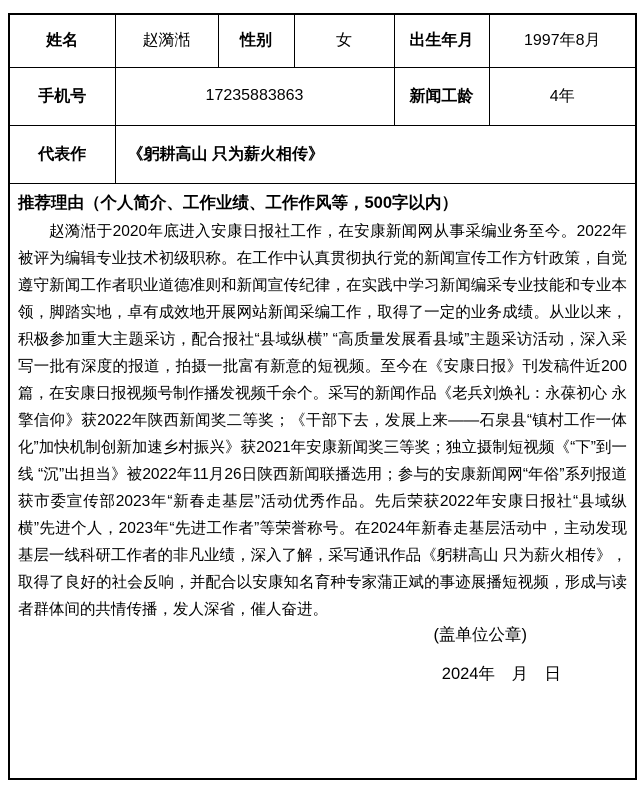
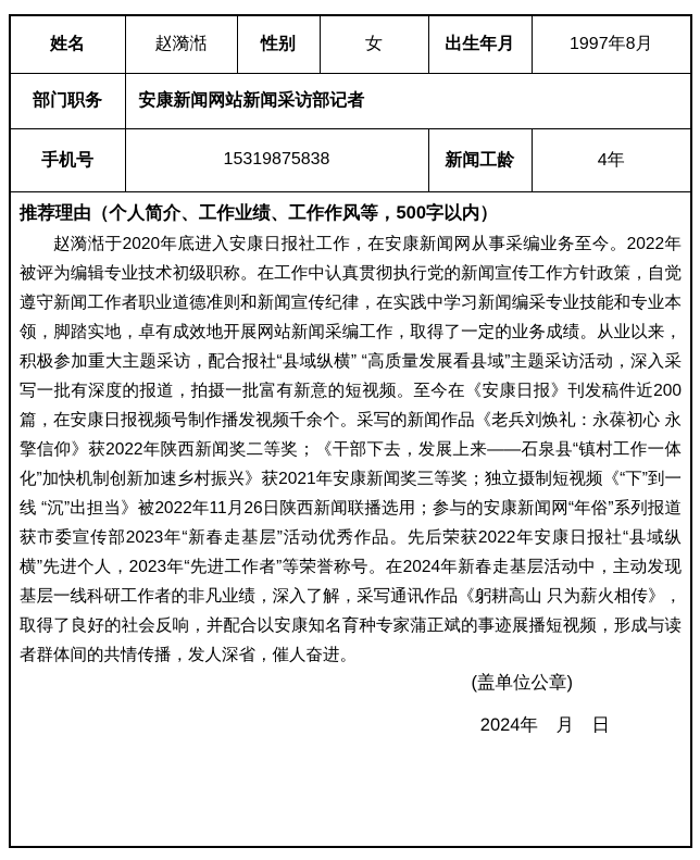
  姓名	赵漪湉	性别	女	出生年月	1997年8月
+ 部门职务	安康新闻网站新闻采访部记者
- 手机号	17235883863	新闻工龄	4年
+ 手机号	15319875838	新闻工龄	4年
- 代表作	《躬耕高山 只为薪火相传》
  推荐理由（个人简介、工作业绩、工作作风等，500字以内） 赵漪湉于2020年底进入安康日报社工作，在安康新闻网从事采编业务至今。2022年被评为编辑专业技术初级职称。在工作中认真贯彻执行党的新闻宣传工作方针政策，自觉遵守新闻工作者职业道德准则和新闻宣传纪律，在实践中学习新闻编采专业技能和专业本领，脚踏实地，卓有成效地开展网站新闻采编工作，取得了一定的业务成绩。从业以来，积极参加重大主题采访，配合报社“县域纵横” “高质量发展看县域”主题采访活动，深入采写一批有深度的报道，拍摄一批富有新意的短视频。至今在《安康日报》刊发稿件近200篇，在安康日报视频号制作播发视频千余个。采写的新闻作品《老兵刘焕礼：永葆初心 永擎信仰》获2022年陕西新闻奖二等奖；《干部下去，发展上来——石泉县“镇村工作一体化”加快机制创新加速乡村振兴》获2021年安康新闻奖三等奖；独立摄制短视频《“下”到一线 “沉”出担当》被2022年11月26日陕西新闻联播选用；参与的安康新闻网“年俗”系列报道获市委宣传部2023年“新春走基层”活动优秀作品。先后荣获2022年安康日报社“县域纵横”先进个人，2023年“先进工作者”等荣誉称号。在2024年新春走基层活动中，主动发现基层一线科研工作者的非凡业绩，深入了解，采写通讯作品《躬耕高山 只为薪火相传》，取得了良好的社会反响，并配合以安康知名育种专家蒲正斌的事迹展播短视频，形成与读者群体间的共情传播，发人深省，催人奋进。 (盖单位公章) 2024年 月 日
